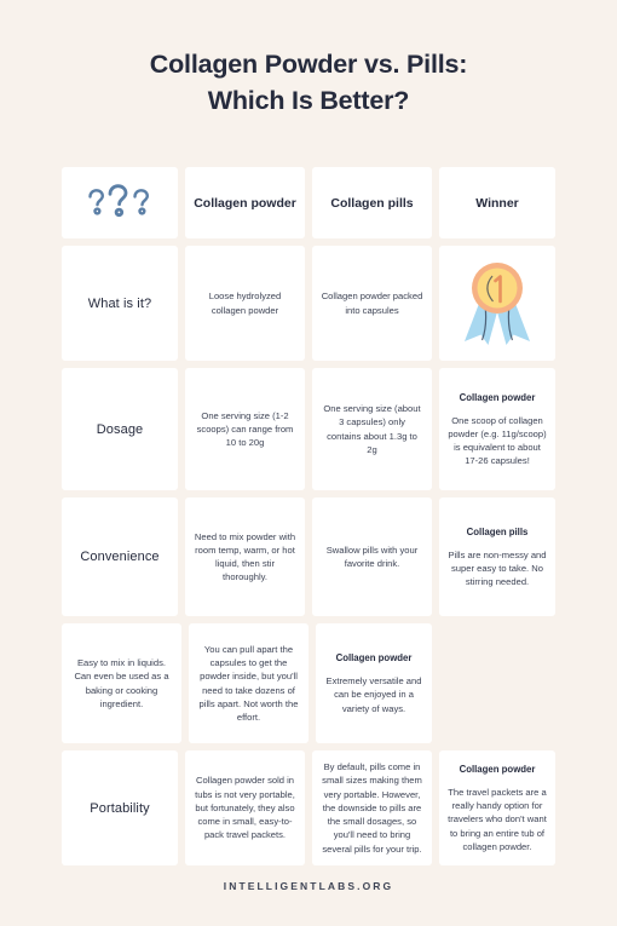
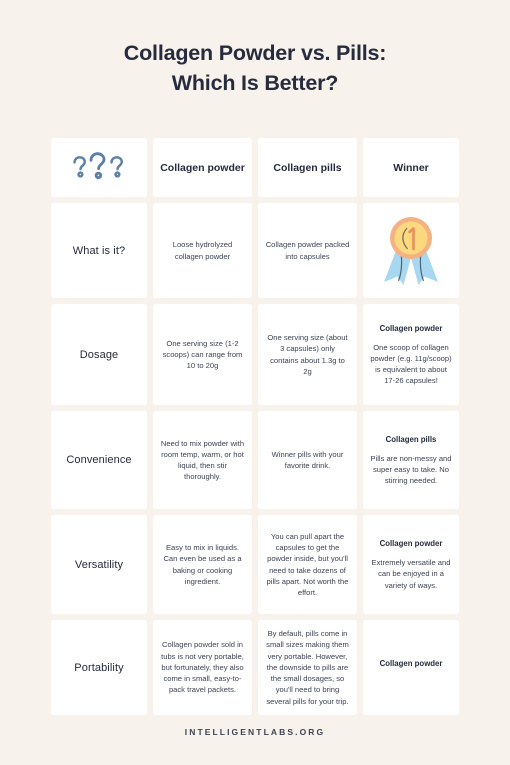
  Collagen Powder vs. Pills:
  Which Is Better?
  Collagen powder
  Collagen pills
  Winner
  What is it?
  Loose hydrolyzed collagen powder
  Collagen powder packed into capsules
  Dosage
  One serving size (1-2 scoops) can range from 10 to 20g
  One serving size (about 3 capsules) only contains about 1.3g to 2g
  Collagen powder
  One scoop of collagen powder (e.g. 11g/scoop) is equivalent to about 17-26 capsules!
  Convenience
  Need to mix powder with room temp, warm, or hot liquid, then stir thoroughly.
- Swallow pills with your favorite drink.
+ Winner pills with your favorite drink.
  Collagen pills
  Pills are non-messy and super easy to take. No stirring needed.
+ Versatility
  Easy to mix in liquids. Can even be used as a baking or cooking ingredient.
  You can pull apart the capsules to get the powder inside, but you'll need to take dozens of pills apart. Not worth the effort.
  Collagen powder
  Extremely versatile and can be enjoyed in a variety of ways.
  Portability
  Collagen powder sold in tubs is not very portable, but fortunately, they also come in small, easy-to-pack travel packets.
  By default, pills come in small sizes making them very portable. However, the downside to pills are the small dosages, so you'll need to bring several pills for your trip.
  Collagen powder
- The travel packets are a really handy option for travelers who don't want to bring an entire tub of collagen powder.
  INTELLIGENTLABS.ORG
